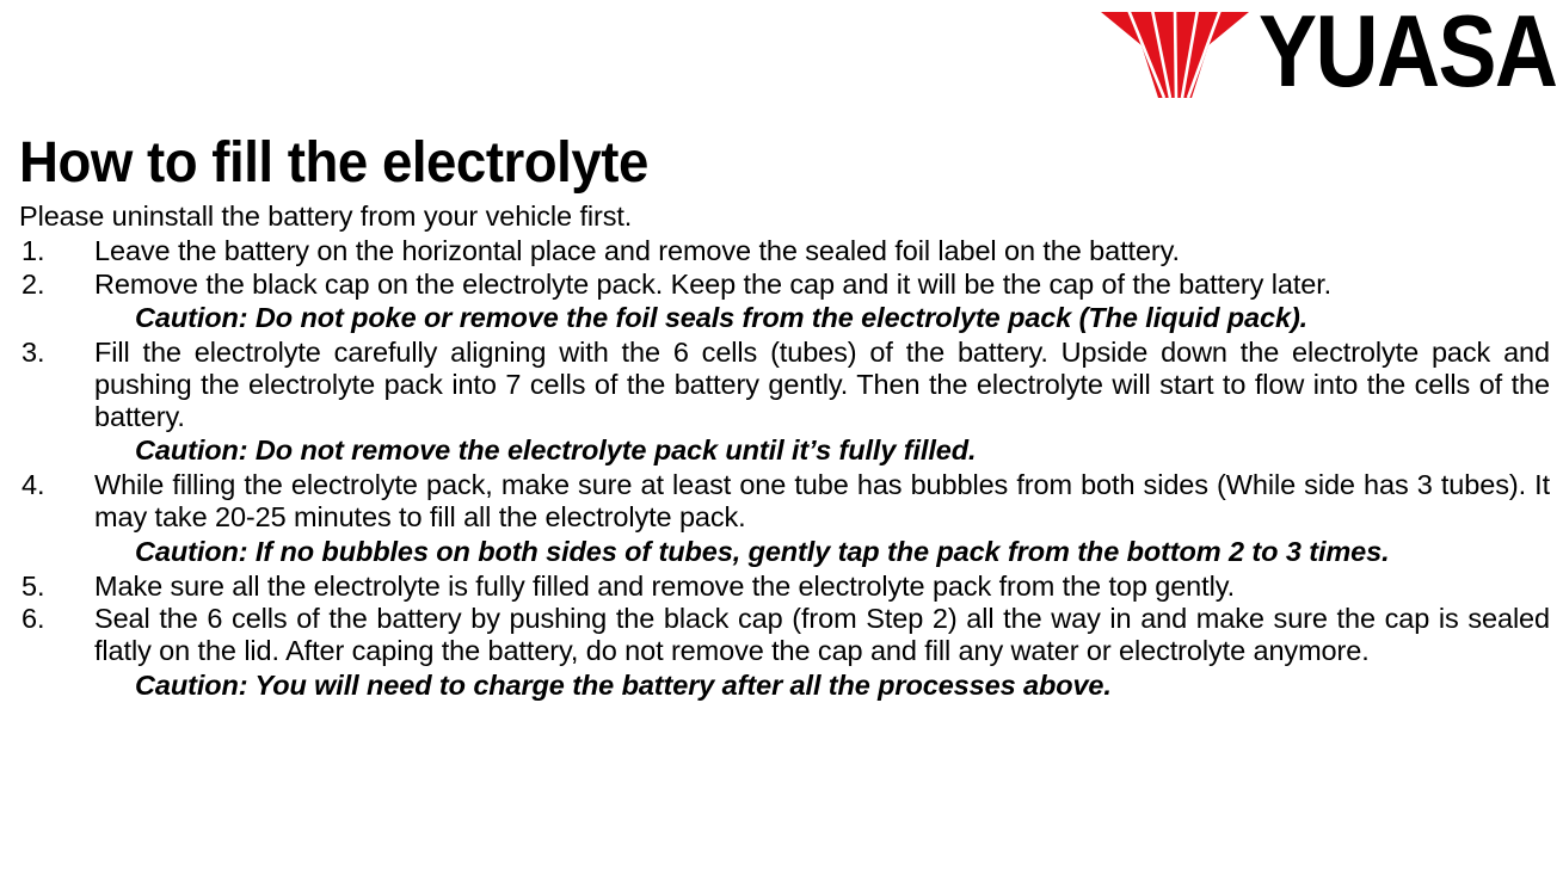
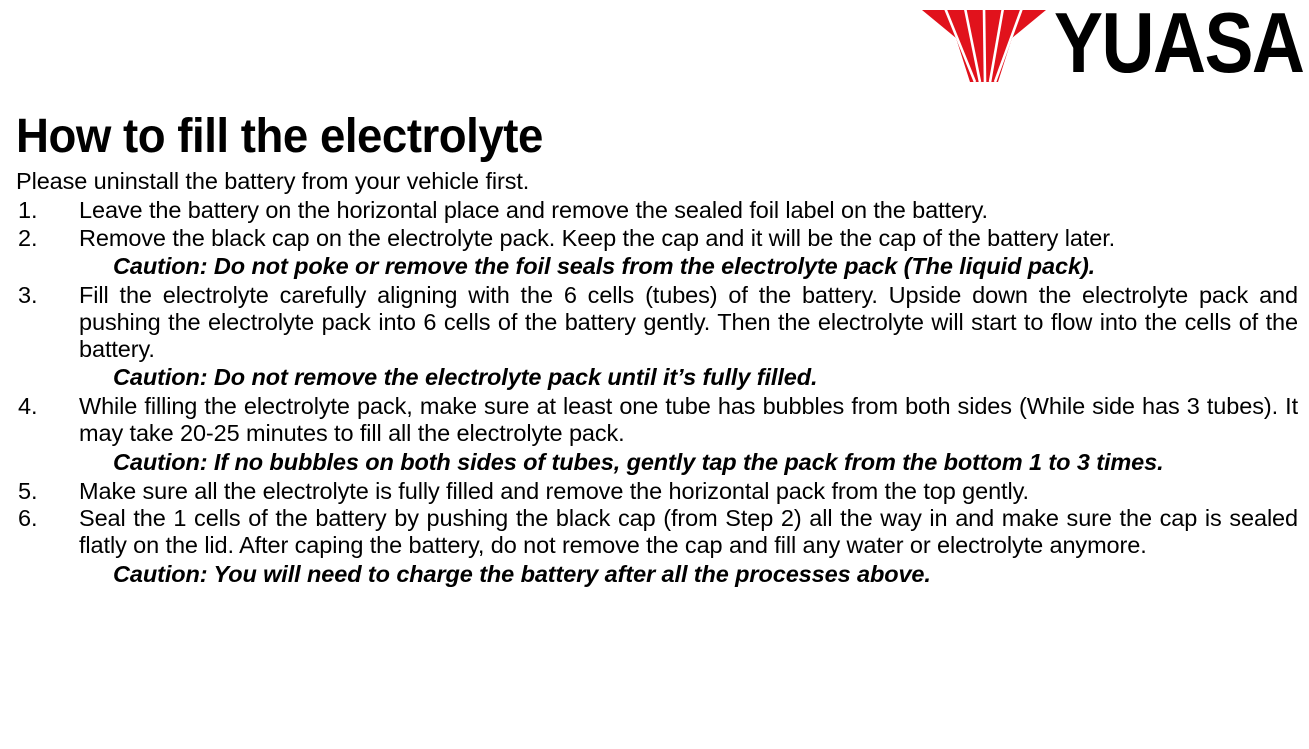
  YUASA
  How to fill the electrolyte
  Please uninstall the battery from your vehicle first.
  1.
  Leave the battery on the horizontal place and remove the sealed foil label on the battery.
  2.
  Remove the black cap on the electrolyte pack. Keep the cap and it will be the cap of the battery later.
  Caution: Do not poke or remove the foil seals from the electrolyte pack (The liquid pack).
  3.
- Fill the electrolyte carefully aligning with the 6 cells (tubes) of the battery. Upside down the electrolyte pack and pushing the electrolyte pack into 7 cells of the battery gently. Then the electrolyte will start to flow into the cells of the battery.
+ Fill the electrolyte carefully aligning with the 6 cells (tubes) of the battery. Upside down the electrolyte pack and pushing the electrolyte pack into 6 cells of the battery gently. Then the electrolyte will start to flow into the cells of the battery.
  Caution: Do not remove the electrolyte pack until it’s fully filled.
  4.
  While filling the electrolyte pack, make sure at least one tube has bubbles from both sides (While side has 3 tubes). It may take 20-25 minutes to fill all the electrolyte pack.
- Caution: If no bubbles on both sides of tubes, gently tap the pack from the bottom 2 to 3 times.
+ Caution: If no bubbles on both sides of tubes, gently tap the pack from the bottom 1 to 3 times.
  5.
- Make sure all the electrolyte is fully filled and remove the electrolyte pack from the top gently.
+ Make sure all the electrolyte is fully filled and remove the horizontal pack from the top gently.
  6.
- Seal the 6 cells of the battery by pushing the black cap (from Step 2) all the way in and make sure the cap is sealed flatly on the lid. After caping the battery, do not remove the cap and fill any water or electrolyte anymore.
+ Seal the 1 cells of the battery by pushing the black cap (from Step 2) all the way in and make sure the cap is sealed flatly on the lid. After caping the battery, do not remove the cap and fill any water or electrolyte anymore.
  Caution: You will need to charge the battery after all the processes above.
